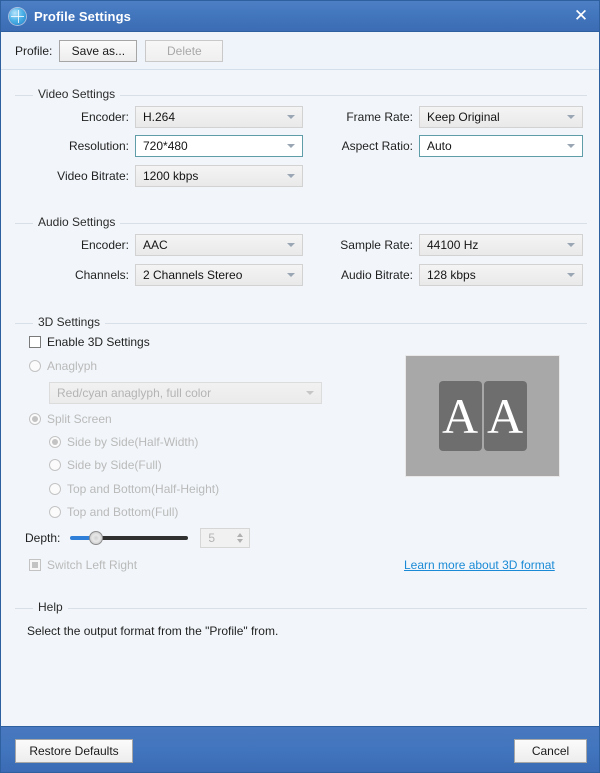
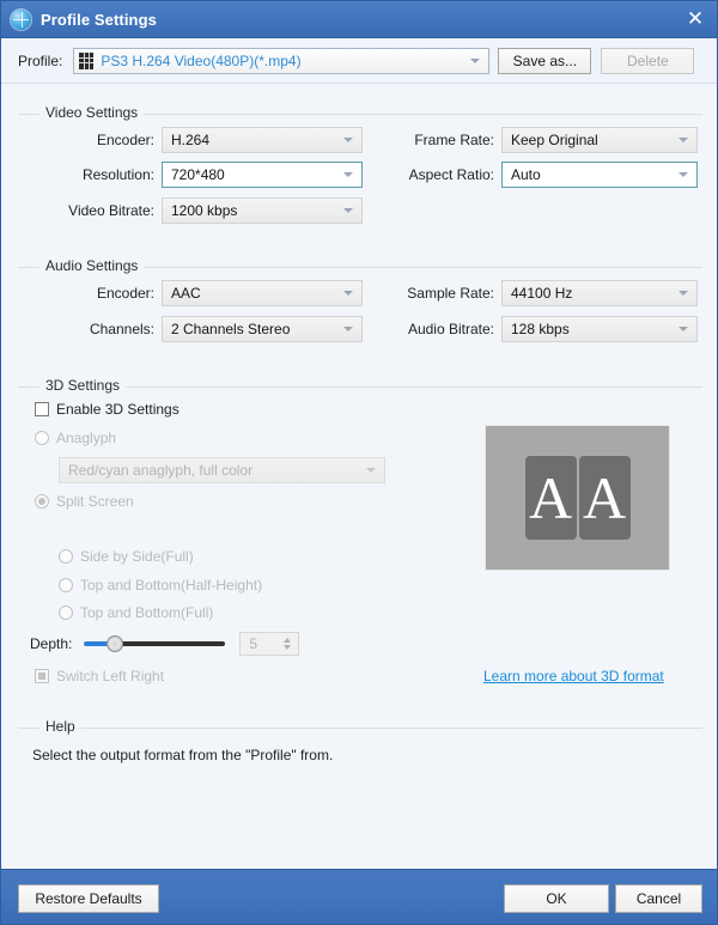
  Profile Settings
  ✕
  Profile:
+ PS3 H.264 Video(480P)(*.mp4)
  Save as...
  Delete
  Video Settings
  Encoder:
  H.264
  Frame Rate:
  Keep Original
  Resolution:
  720*480
  Aspect Ratio:
  Auto
  Video Bitrate:
  1200 kbps
  Audio Settings
  Encoder:
  AAC
  Sample Rate:
  44100 Hz
  Channels:
  2 Channels Stereo
  Audio Bitrate:
  128 kbps
  3D Settings
  Enable 3D Settings
  Anaglyph
  Red/cyan anaglyph, full color
  Split Screen
- Side by Side(Half-Width)
  Side by Side(Full)
  Top and Bottom(Half-Height)
  Top and Bottom(Full)
  A
  A
  Depth:
  5
  Switch Left Right
  Learn more about 3D format
  Help
  Select the output format from the "Profile" from.
  Restore Defaults
+ OK
  Cancel
